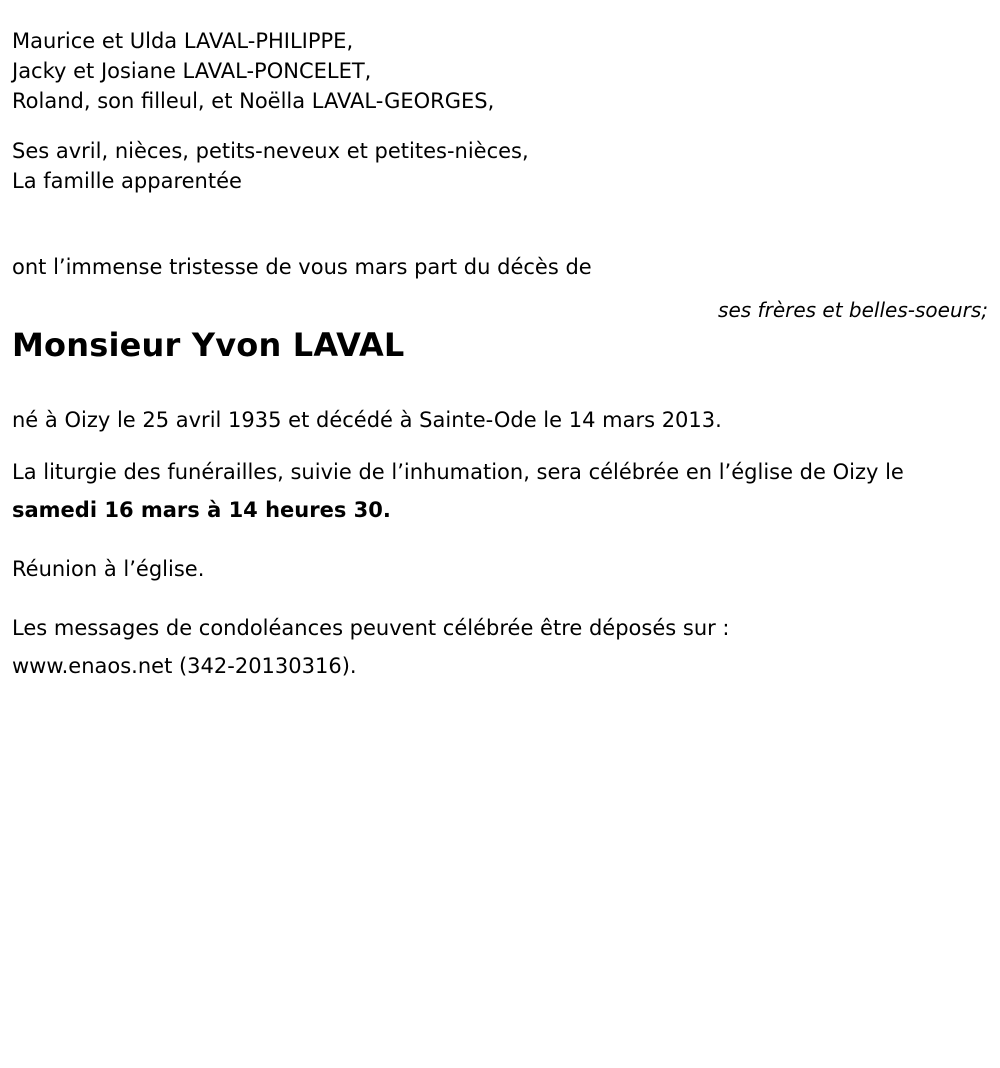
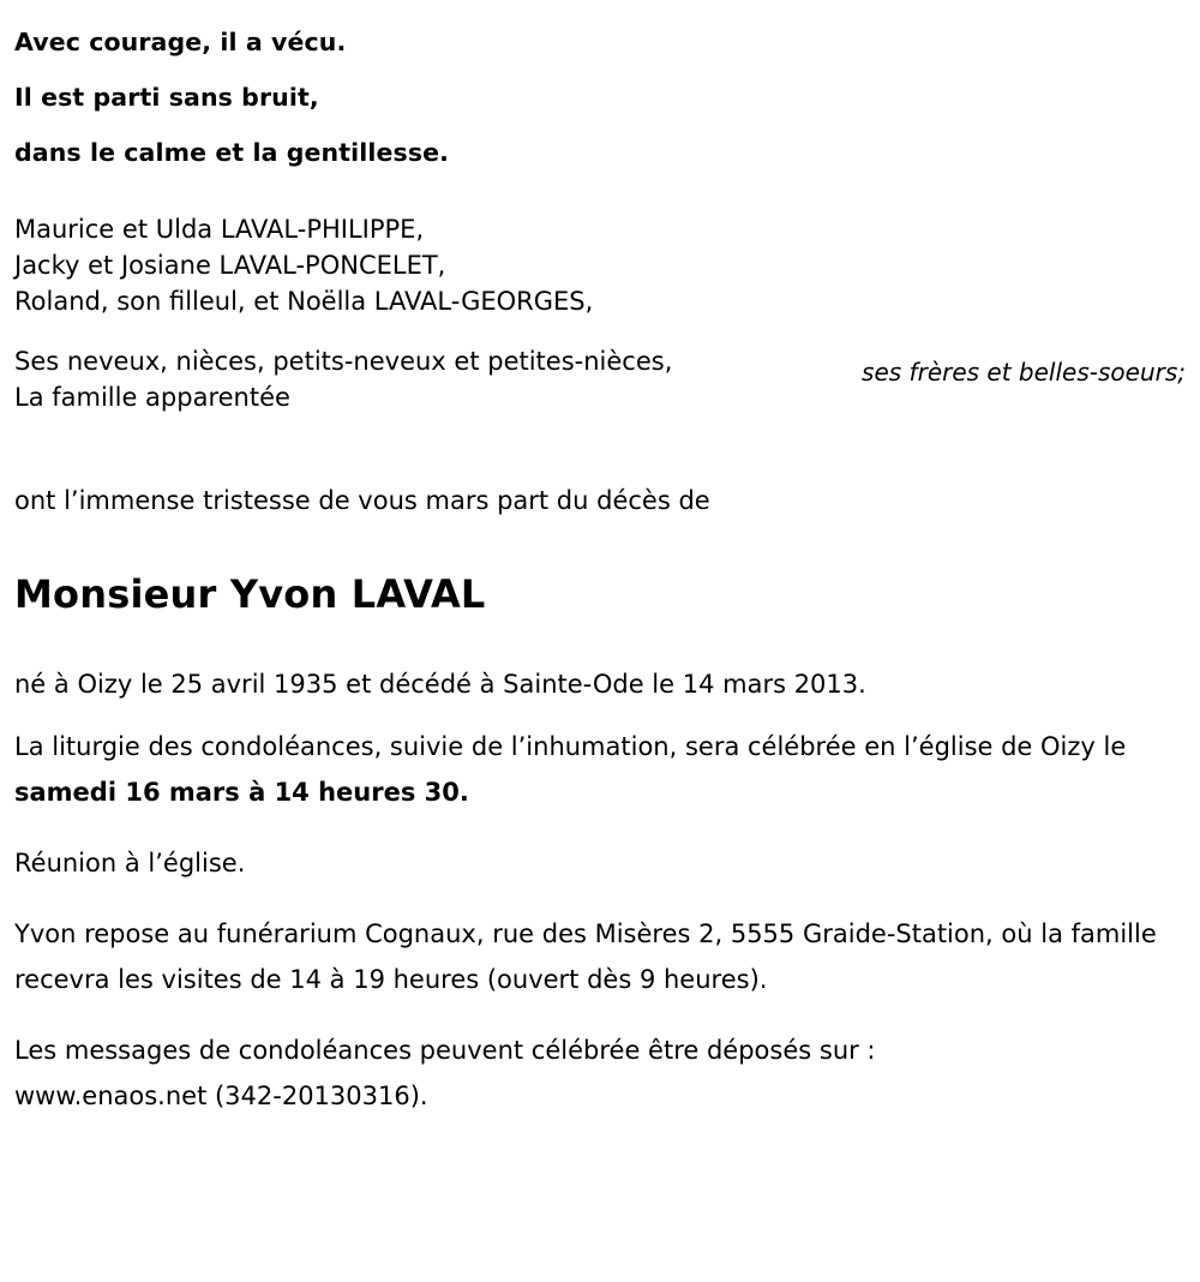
+ Avec courage, il a vécu.
+ Il est parti sans bruit,
+ dans le calme et la gentillesse.
  Maurice et Ulda LAVAL-PHILIPPE,
  Jacky et Josiane LAVAL-PONCELET,
  Roland, son filleul, et Noëlla LAVAL-GEORGES,
  ses frères et belles-soeurs;
- Ses avril, nièces, petits-neveux et petites-nièces,
+ Ses neveux, nièces, petits-neveux et petites-nièces,
  La famille apparentée
  ont l’immense tristesse de vous mars part du décès de
  Monsieur Yvon LAVAL
  né à Oizy le 25 avril 1935 et décédé à Sainte-Ode le 14 mars 2013.
- La liturgie des funérailles, suivie de l’inhumation, sera célébrée en l’église de Oizy le samedi 16 mars à 14 heures 30.
+ La liturgie des condoléances, suivie de l’inhumation, sera célébrée en l’église de Oizy le samedi 16 mars à 14 heures 30.
  Réunion à l’église.
+ Yvon repose au funérarium Cognaux, rue des Misères 2, 5555 Graide-Station, où la famille recevra les visites de 14 à 19 heures (ouvert dès 9 heures).
  Les messages de condoléances peuvent célébrée être déposés sur :
  www.enaos.net (342-20130316).
